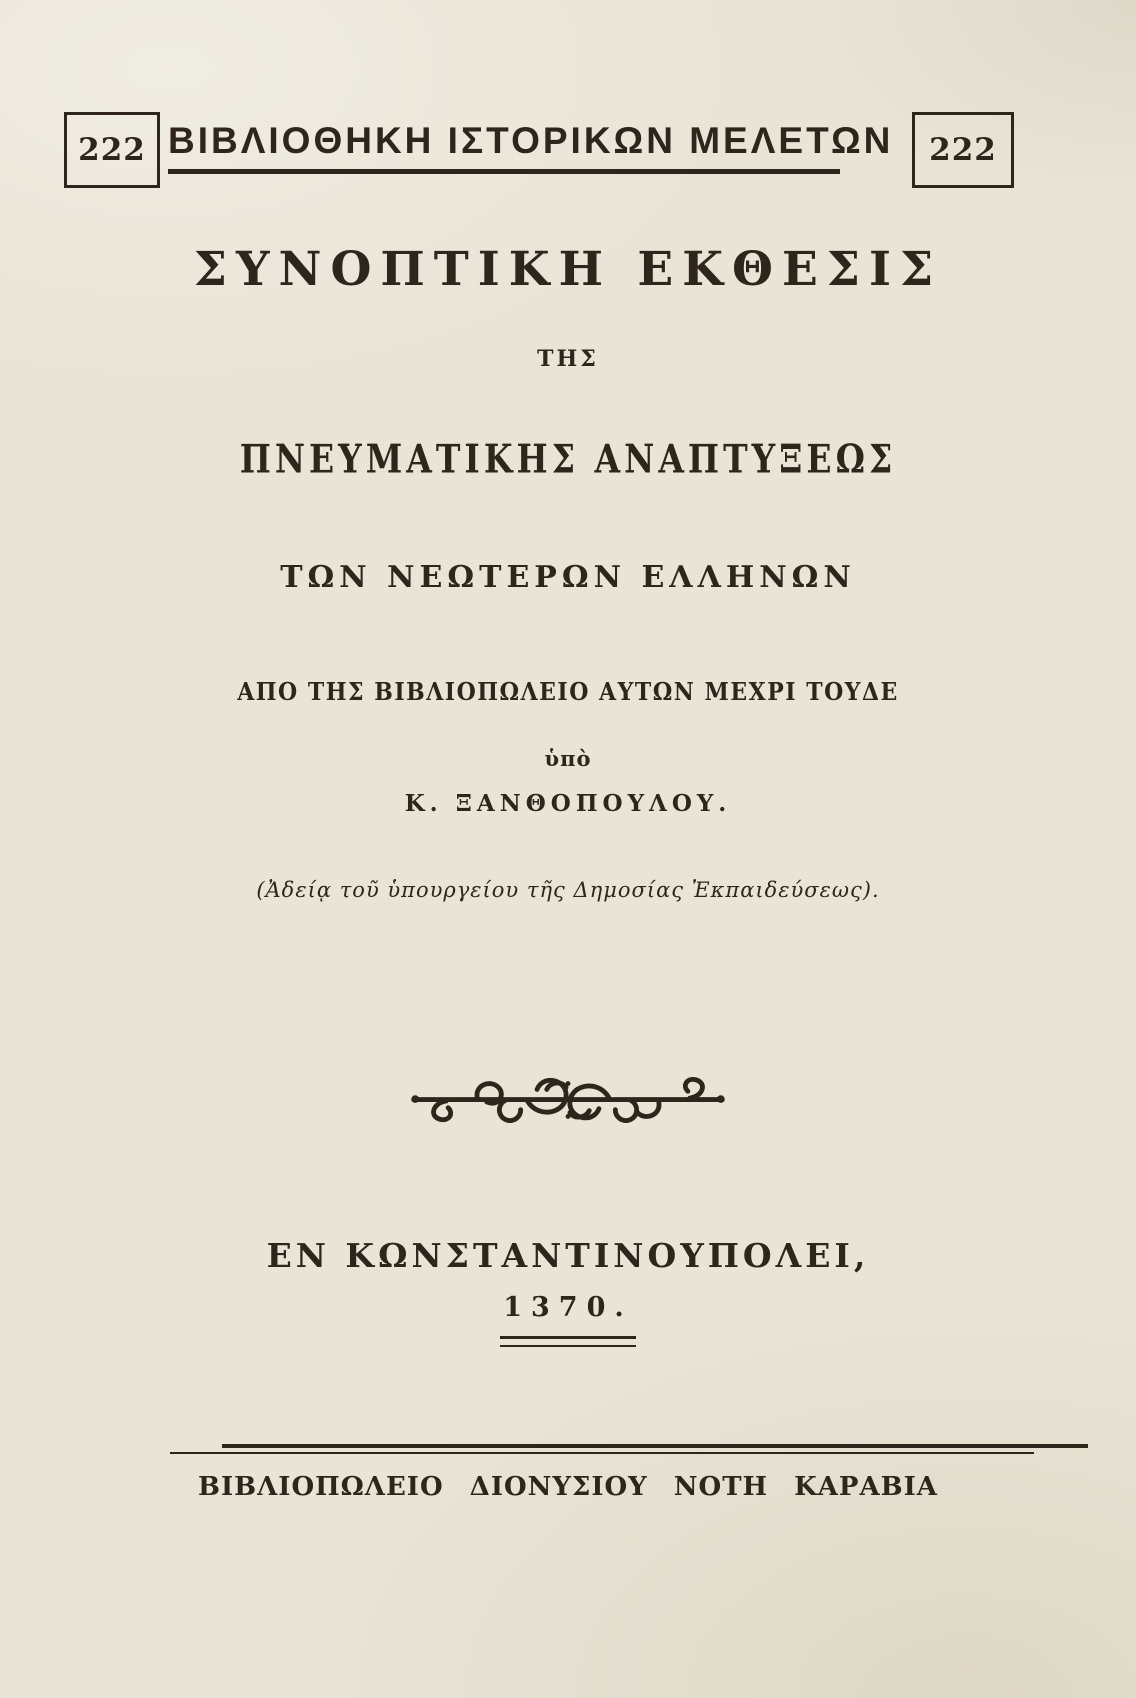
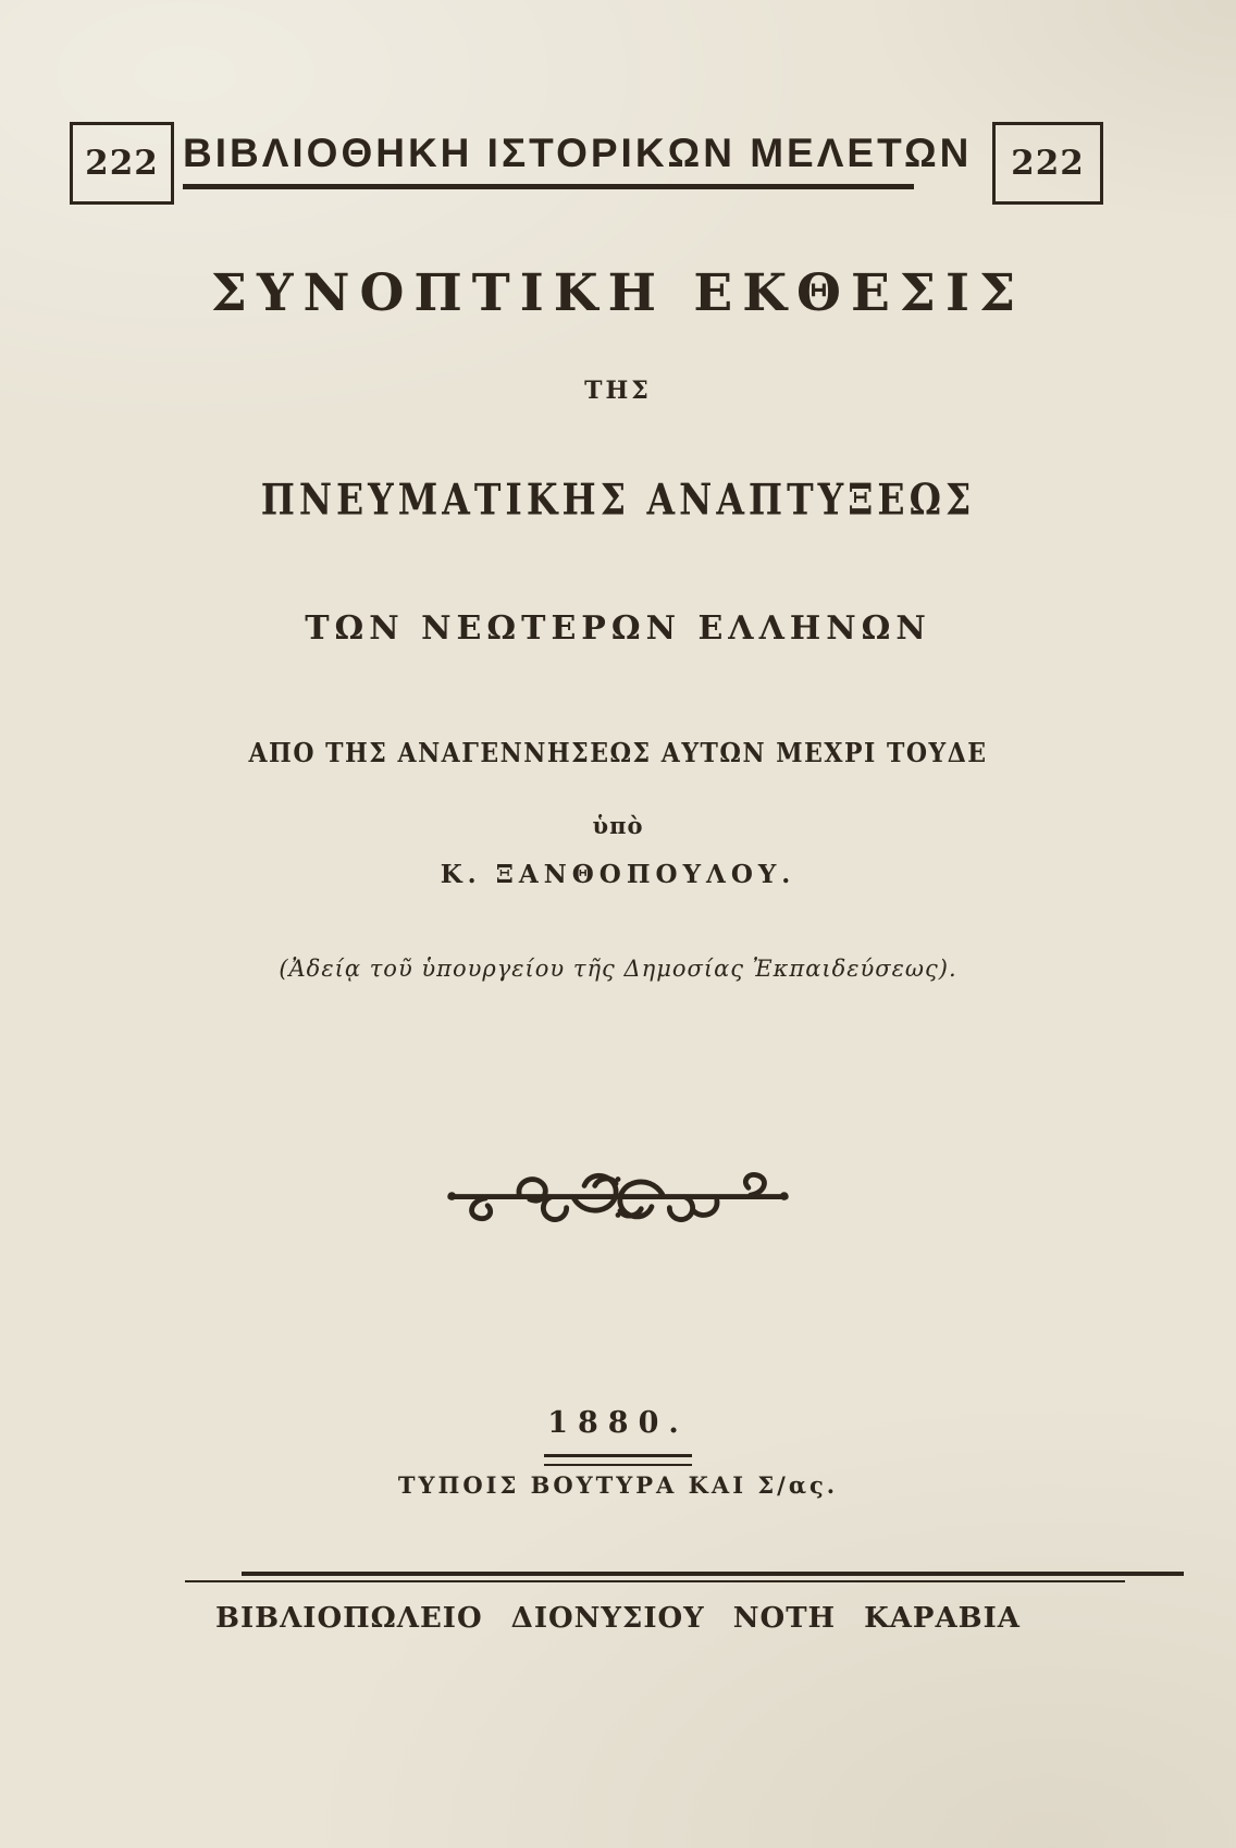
  222
  ΒΙΒΛΙΟΘΗΚΗ ΙΣΤΟΡΙΚΩΝ ΜΕΛΕΤΩΝ
  222
  ΣΥΝΟΠΤΙΚΗ ΕΚΘΕΣΙΣ
  ΤΗΣ
  ΠΝΕΥΜΑΤΙΚΗΣ ΑΝΑΠΤΥΞΕΩΣ
  ΤΩΝ ΝΕΩΤΕΡΩΝ ΕΛΛΗΝΩΝ
- ΑΠΟ ΤΗΣ ΒΙΒΛΙΟΠΩΛΕΙΟ ΑΥΤΩΝ ΜΕΧΡΙ ΤΟΥΔΕ
+ ΑΠΟ ΤΗΣ ΑΝΑΓΕΝΝΗΣΕΩΣ ΑΥΤΩΝ ΜΕΧΡΙ ΤΟΥΔΕ
  ὑπὸ
  Κ. ΞΑΝΘΟΠΟΥΛΟΥ.
  (Ἀδείᾳ τοῦ ὑπουργείου τῆς Δημοσίας Ἐκπαιδεύσεως).
- ΕΝ ΚΩΝΣΤΑΝΤΙΝΟΥΠΟΛΕΙ,
- 1370.
+ 1880.
+ ΤΥΠΟΙΣ ΒΟΥΤΥΡΑ ΚΑΙ Σ/ας.
  ΒΙΒΛΙΟΠΩΛΕΙΟ ΔΙΟΝΥΣΙΟΥ ΝΟΤΗ ΚΑΡΑΒΙΑ
